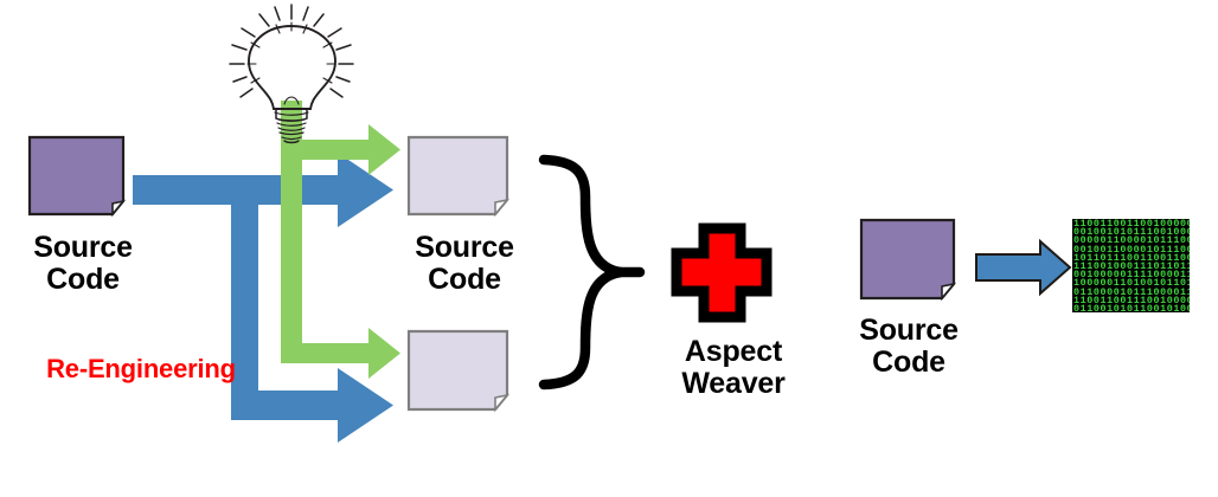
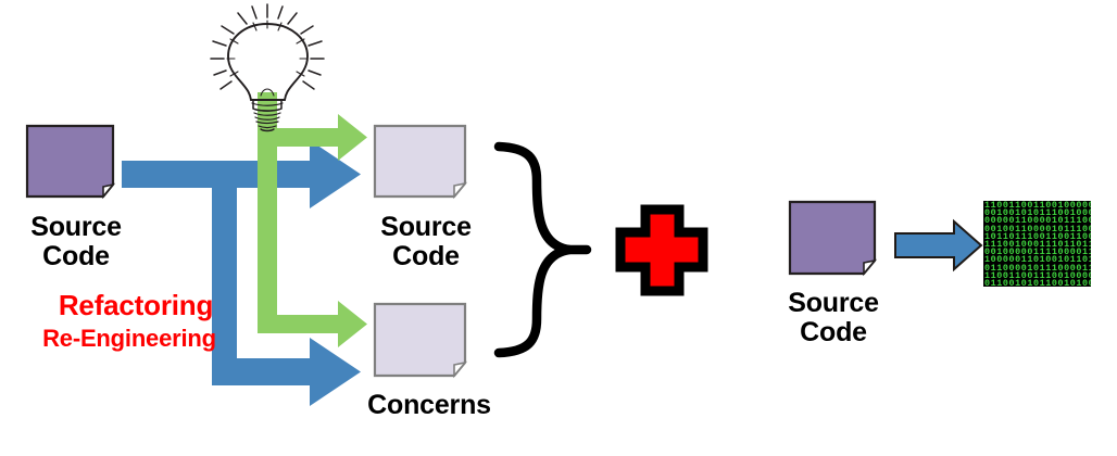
  11001100110010000
  00100101011100100
  00000110000101110
  00100110000101110
  10110111001100110
  11100100011101101
  00100000111100001
  10000011010010110
  01100001011100001
  11001100111001000
  01100101011001010
  Source
  Code
  Source
  Code
+ Concerns
+ Refactoring
  Re-Engineering
- Aspect
- Weaver
  Source
  Code
